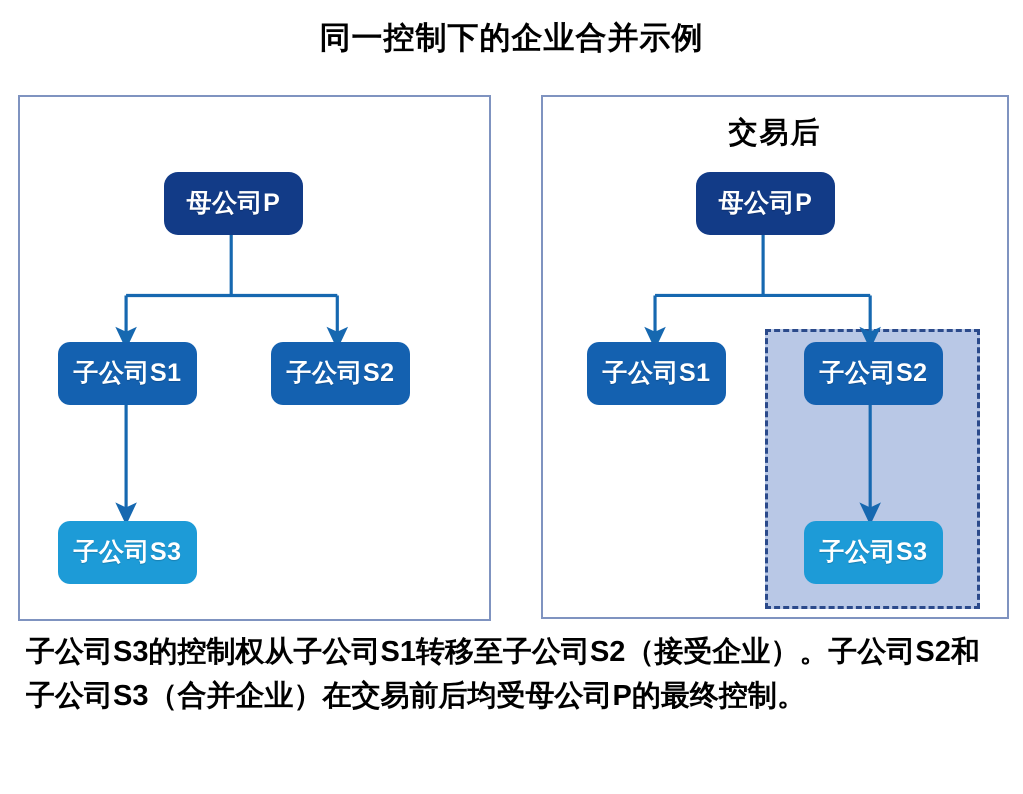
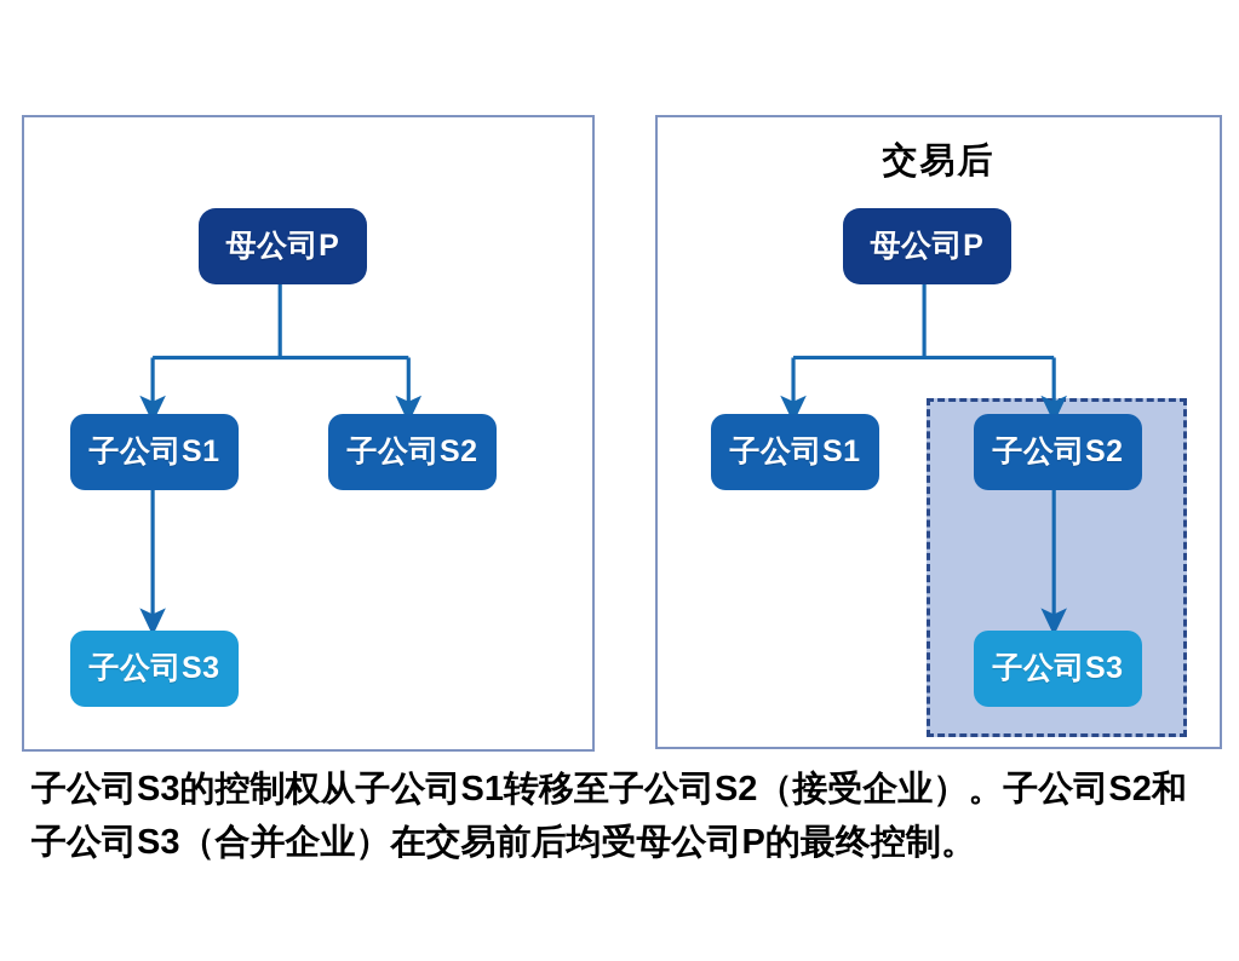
- 同一控制下的企业合并示例
  母公司P
  子公司S1
  子公司S2
  子公司S3
  交易后
  母公司P
  子公司S1
  子公司S2
  子公司S3
  子公司S3的控制权从子公司S1转移至子公司S2（接受企业）。子公司S2和子公司S3（合并企业）在交易前后均受母公司P的最终控制。
